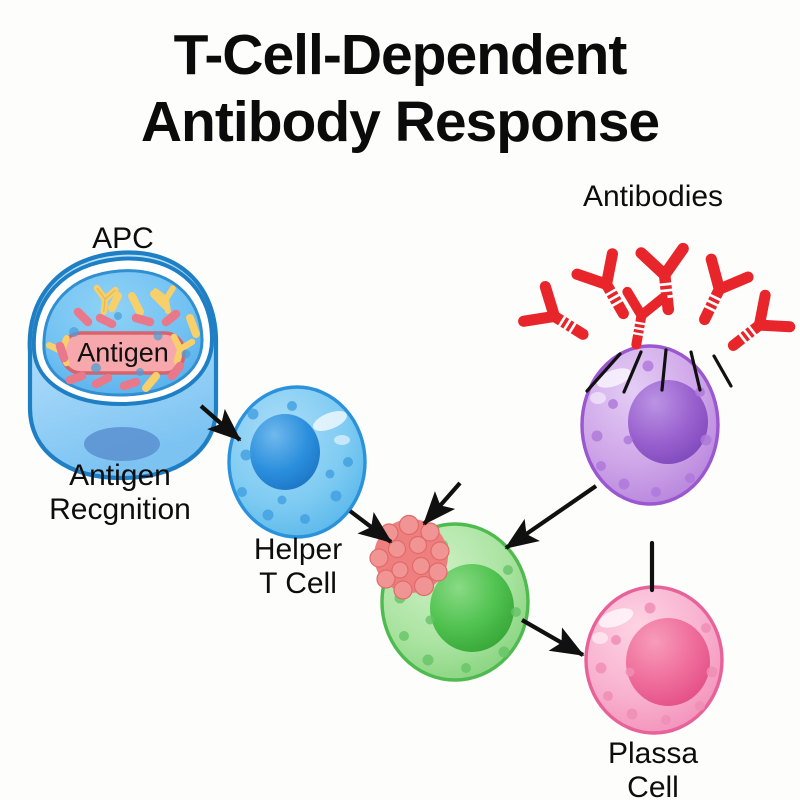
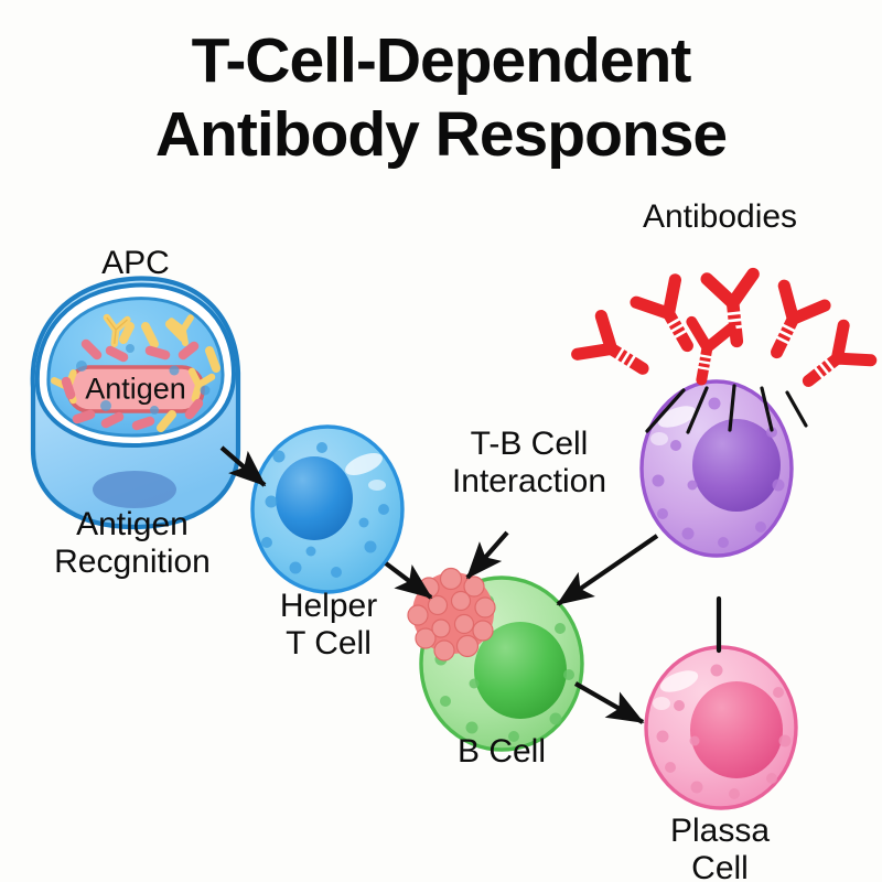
  T-Cell-Dependent
  Antibody Response
  Antigen
  APC
  Antigen
  Recgnition
  Helper
  T Cell
+ T-B Cell
+ Interaction
+ B Cell
  Antibodies
  Plassa Cell
